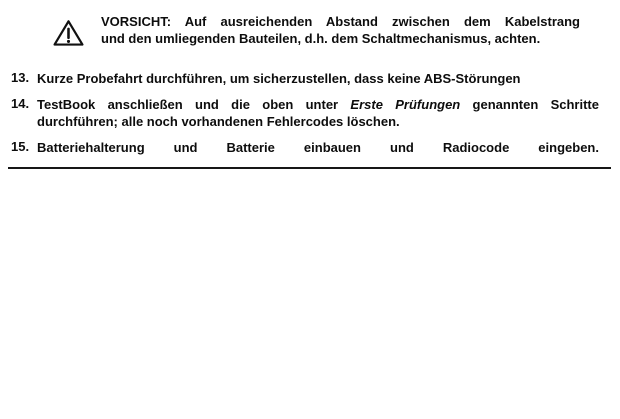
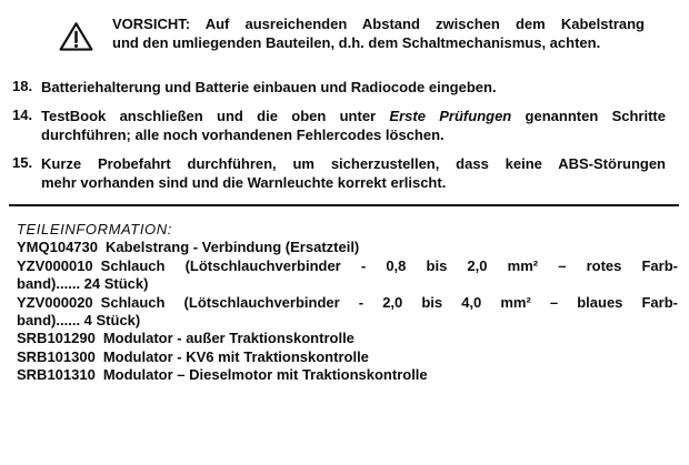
  VORSICHT: Auf ausreichenden Abstand zwischen dem Kabelstrang
  und den umliegenden Bauteilen, d.h. dem Schaltmechanismus, achten.
- 13.
+ 18.
- Kurze Probefahrt durchführen, um sicherzustellen, dass keine ABS-Störungen
+ Batteriehalterung und Batterie einbauen und Radiocode eingeben.
  14.
  TestBook anschließen und die oben unter Erste Prüfungen genannten Schritte
  durchführen; alle noch vorhandenen Fehlercodes löschen.
  15.
- Batteriehalterung und Batterie einbauen und Radiocode eingeben.
+ Kurze Probefahrt durchführen, um sicherzustellen, dass keine ABS-Störungen
+ mehr vorhanden sind und die Warnleuchte korrekt erlischt.
+ TEILEINFORMATION:
+ YMQ104730 Kabelstrang - Verbindung (Ersatzteil)
+ YZV000010 Schlauch (Lötschlauchverbinder - 0,8 bis 2,0 mm² – rotes Farb-
+ band)...... 24 Stück)
+ YZV000020 Schlauch (Lötschlauchverbinder - 2,0 bis 4,0 mm² – blaues Farb-
+ band)...... 4 Stück)
+ SRB101290 Modulator - außer Traktionskontrolle
+ SRB101300 Modulator - KV6 mit Traktionskontrolle
+ SRB101310 Modulator – Dieselmotor mit Traktionskontrolle
